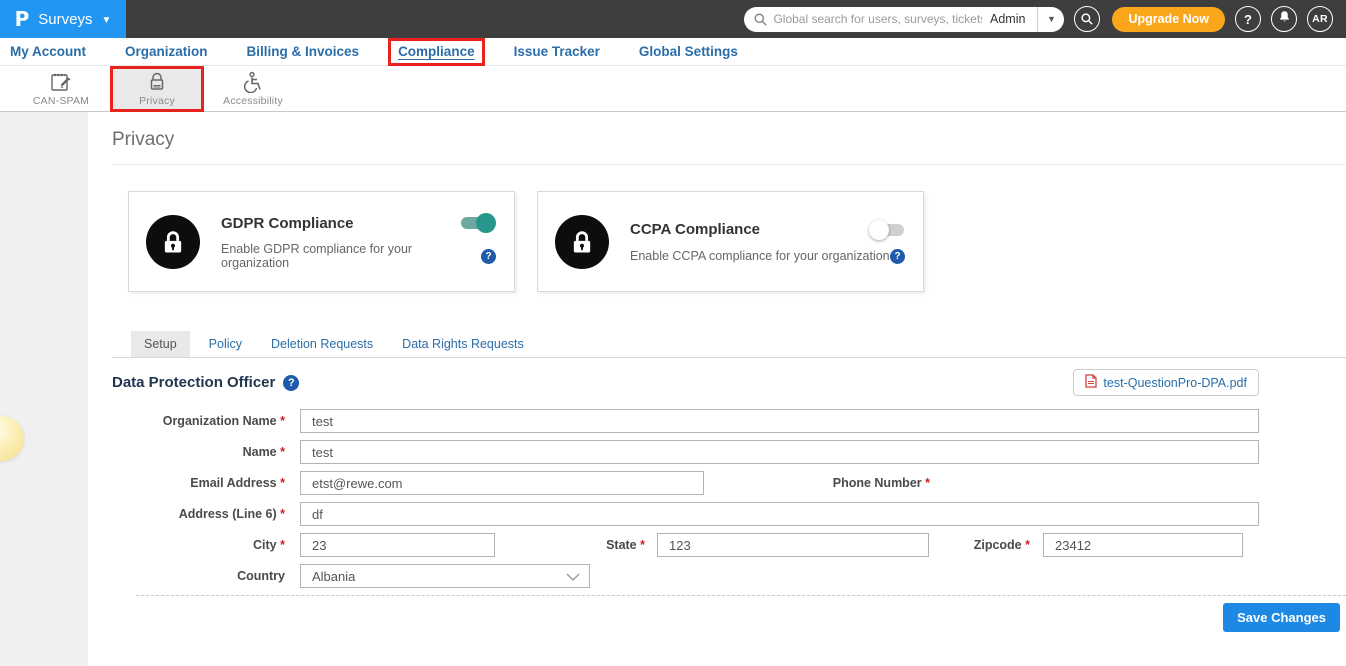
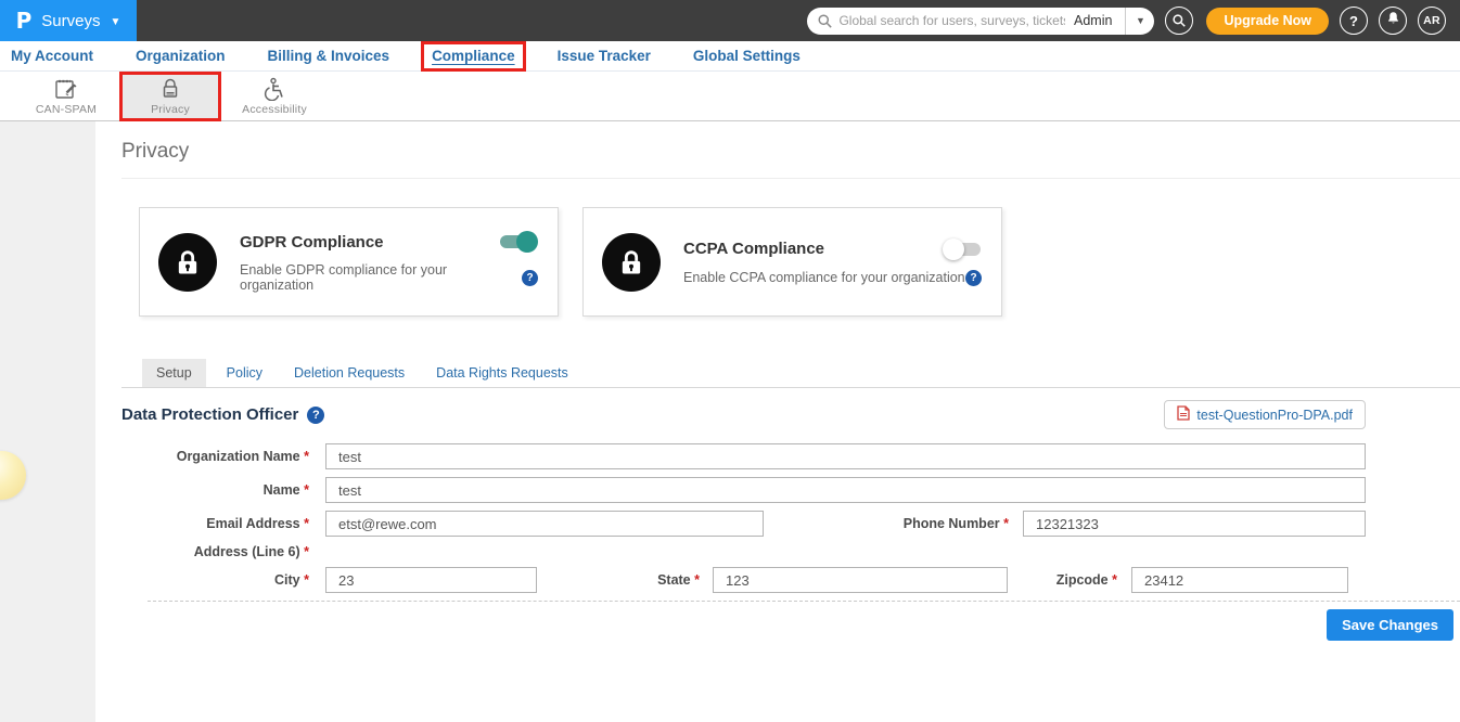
  P
  Surveys
  ▼
  Global search for users, surveys, ticket
  Admin
  ▼
  Upgrade Now
  ?
  AR
  My Account
  Organization
  Billing & Invoices
  Compliance
  Issue Tracker
  Global Settings
  CAN-SPAM
  Privacy
  Accessibility
  Privacy
  GDPR Compliance
  Enable GDPR compliance for your organization
  ?
  CCPA Compliance
  Enable CCPA compliance for your organization
  ?
  Setup
  Policy
  Deletion Requests
  Data Rights Requests
  Data Protection Officer
  ?
  test-QuestionPro-DPA.pdf
  Organization Name *
  test
  Name *
  test
  Email Address *
  etst@rewe.com
  Phone Number *
+ 12321323
  Address (Line 6) *
- df
  City *
  23
  State *
  123
  Zipcode *
  23412
- Country
- Albania
  Save Changes
